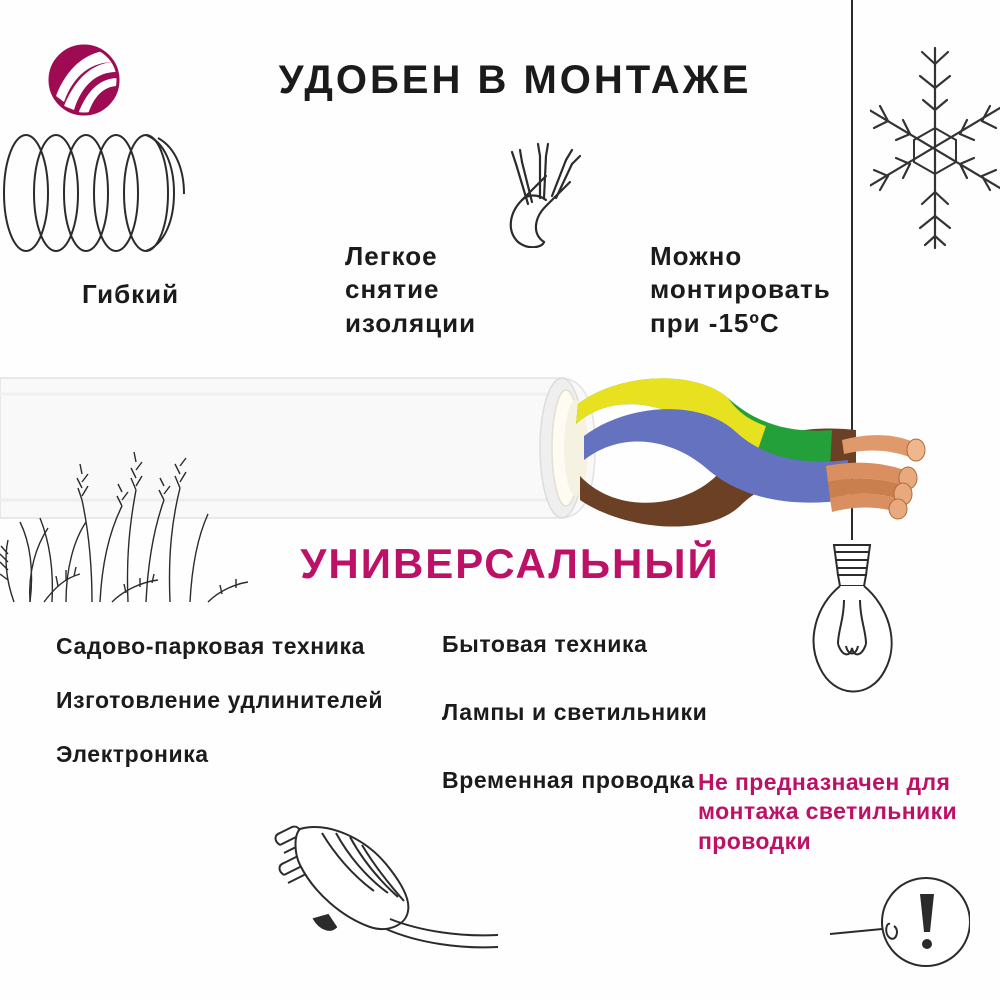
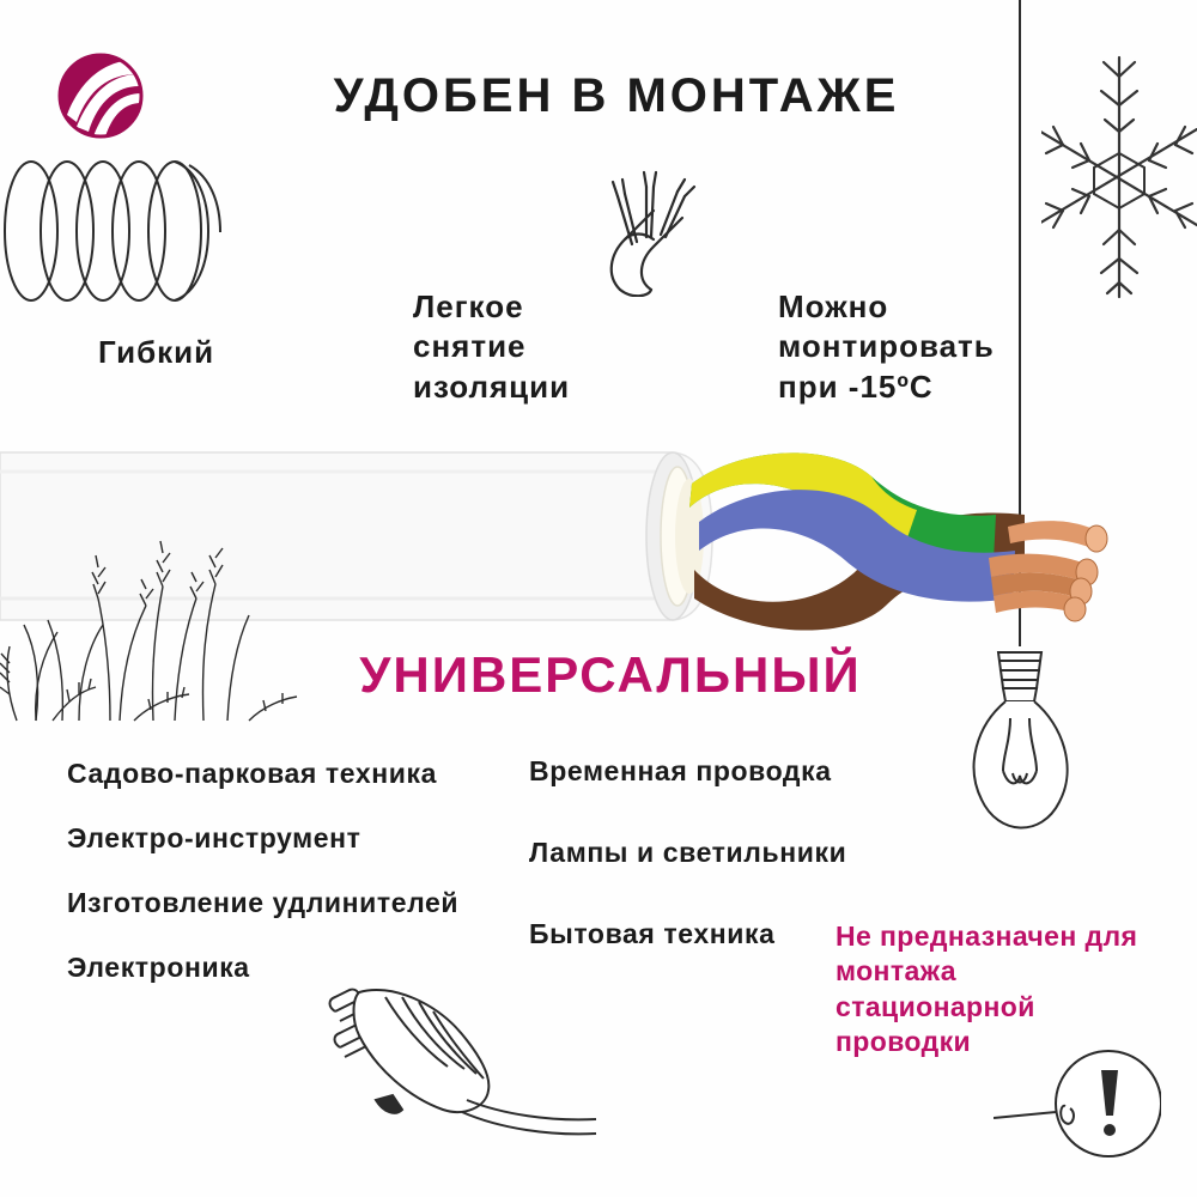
  УДОБЕН В МОНТАЖЕ
  Гибкий
  Легкое
  снятие
  изоляции
  Можно
  монтировать
  при -15ºC
  УНИВЕРСАЛЬНЫЙ
  Садово-парковая техника
+ Электро-инструмент
  Изготовление удлинителей
  Электроника
- Бытовая техника
+ Временная проводка
  Лампы и светильники
- Временная проводка
+ Бытовая техника
- Не предназначен для монтажа светильники проводки
+ Не предназначен для монтажа стационарной проводки
